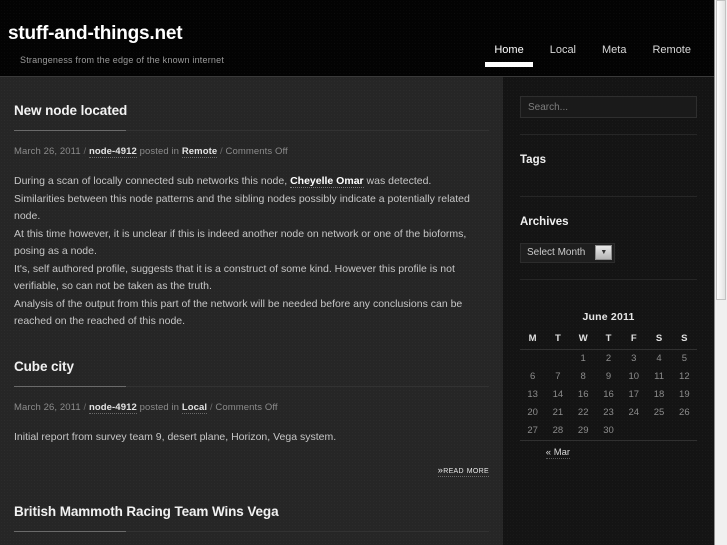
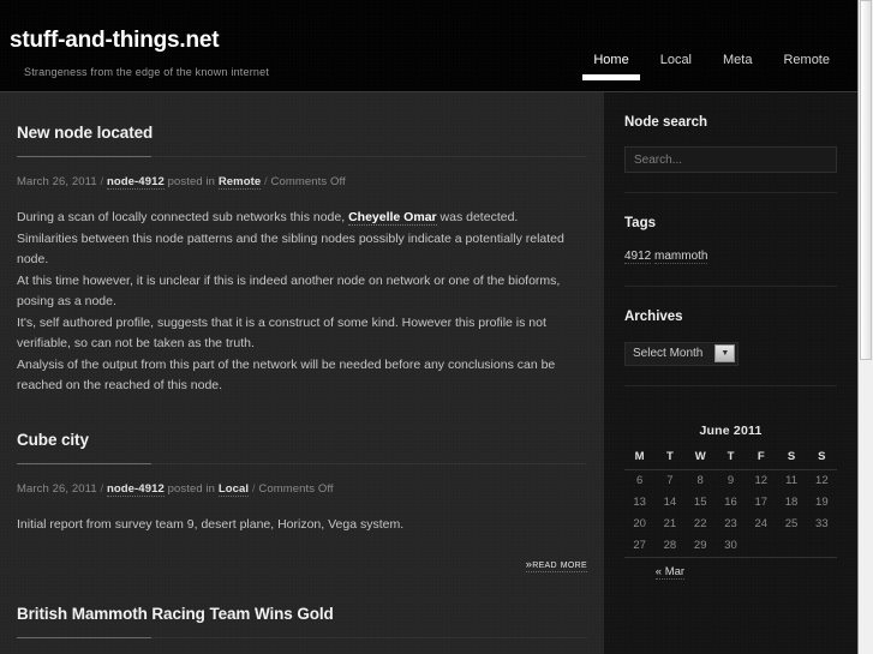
  stuff-and-things.net
  Strangeness from the edge of the known internet
  Home
  Local
  Meta
  Remote
  New node located
  March 26, 2011 / node-4912 posted in Remote / Comments Off
  During a scan of locally connected sub networks this node, Cheyelle Omar was detected.
  Similarities between this node patterns and the sibling nodes possibly indicate a potentially related node.
  At this time however, it is unclear if this is indeed another node on network or one of the bioforms, posing as a node.
  It's, self authored profile, suggests that it is a construct of some kind. However this profile is not verifiable, so can not be taken as the truth.
  Analysis of the output from this part of the network will be needed before any conclusions can be reached on the reached of this node.
  Cube city
  March 26, 2011 / node-4912 posted in Local / Comments Off
  Initial report from survey team 9, desert plane, Horizon, Vega system.
  »read more
- British Mammoth Racing Team Wins Vega
+ British Mammoth Racing Team Wins Gold
+ Node search
  Search...
  Tags
+ 4912 mammoth
  Archives
  Select Month
  June 2011
  M	T	W	T	F	S	S
- 		1	2	3	4	5
- 6	7	8	9	10	11	12
+ 6	7	8	9	12	11	12
- 13	14	16	16	17	18	19
+ 13	14	15	16	17	18	19
- 20	21	22	23	24	25	26
+ 20	21	22	23	24	25	33
  27	28	29	30
  « Mar
